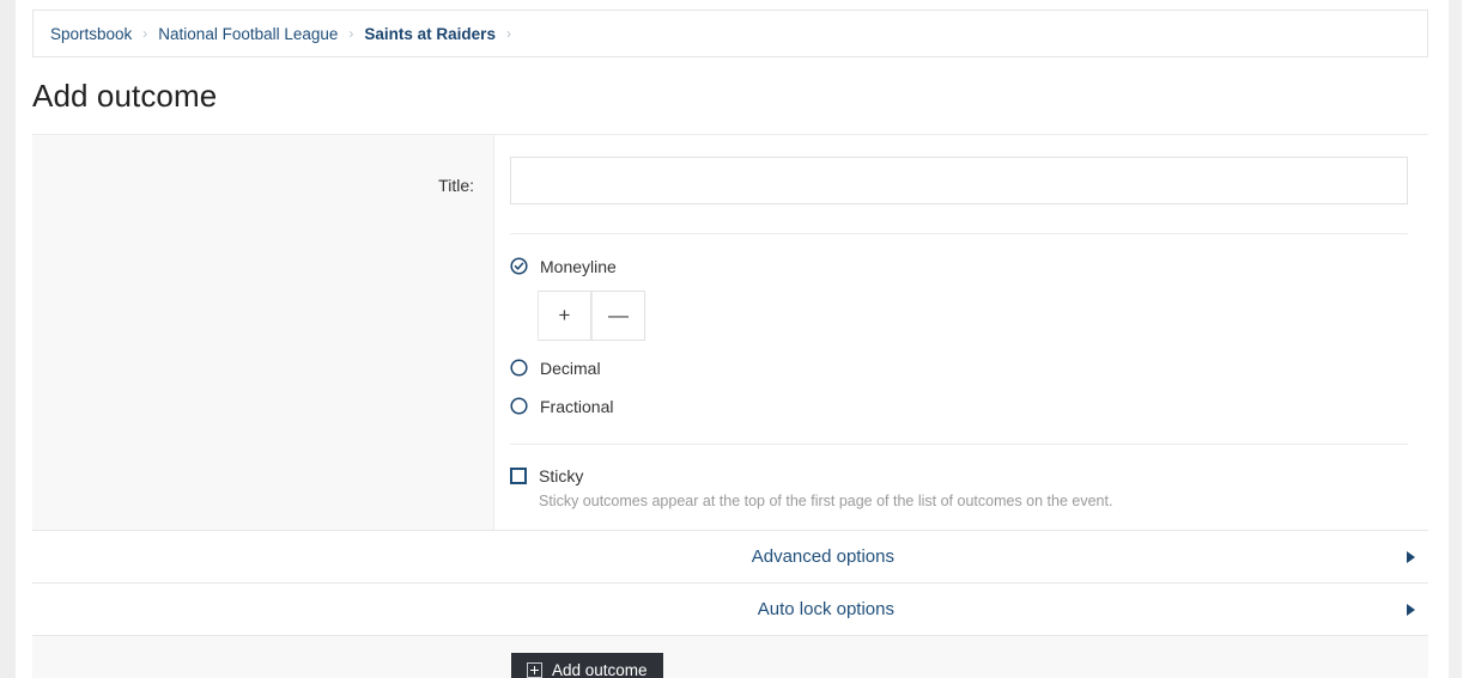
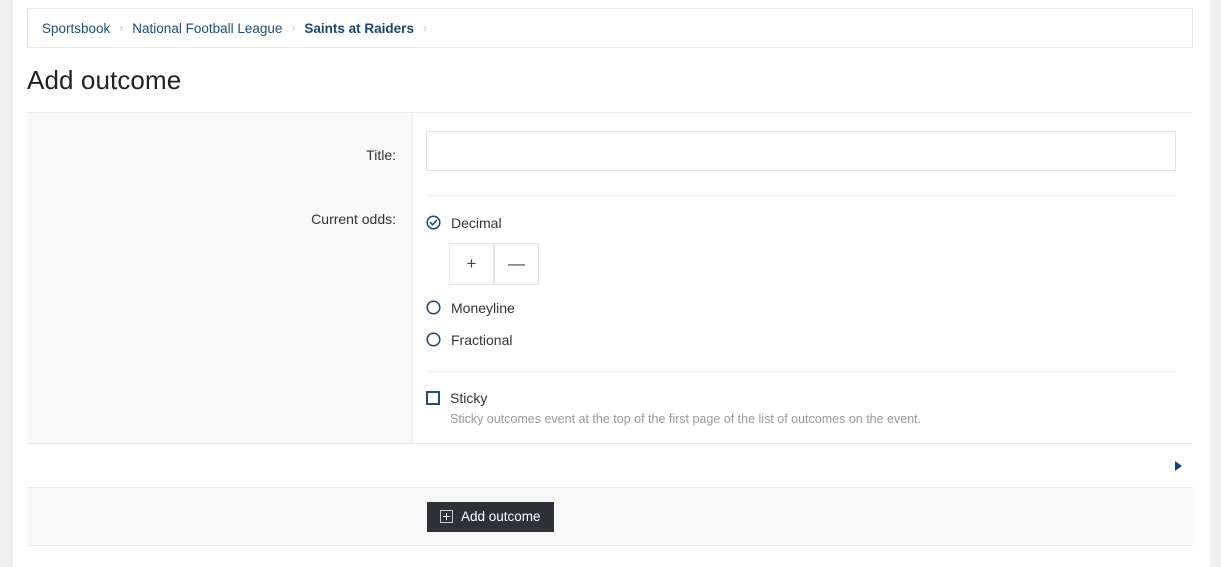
  Sportsbook
  ›
  National Football League
  ›
  Saints at Raiders
  ›
  Add outcome
  Title:
+ Current odds:
- Moneyline
+ Decimal
  +
  —
- Decimal
+ Moneyline
  Fractional
  Sticky
- Sticky outcomes appear at the top of the first page of the list of outcomes on the event.
+ Sticky outcomes event at the top of the first page of the list of outcomes on the event.
- Advanced options
- Auto lock options
  Add outcome
